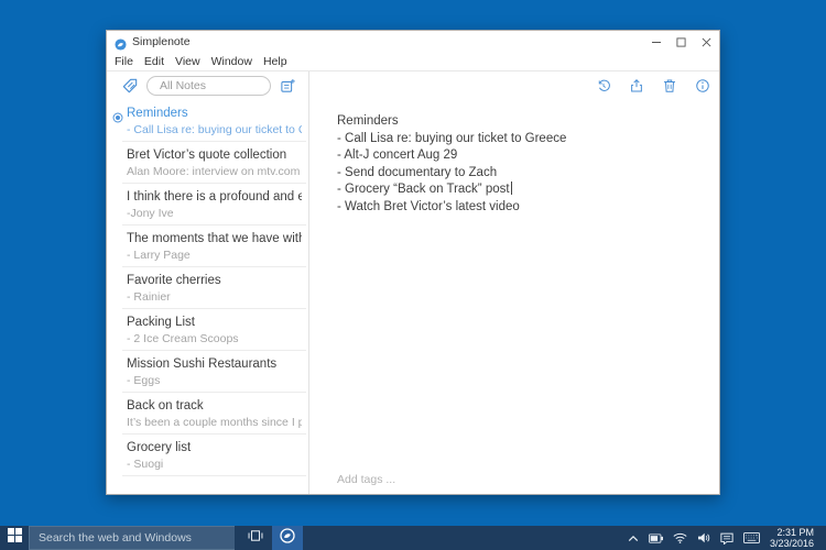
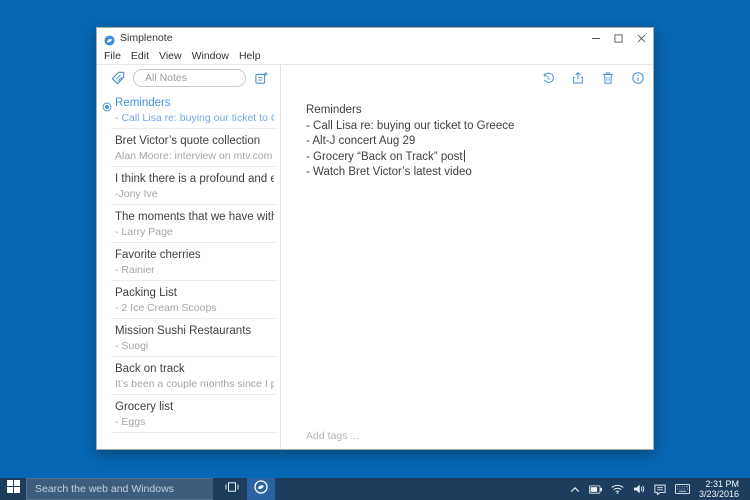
  Simplenote
  File
  Edit
  View
  Window
  Help
  All Notes
  Reminders
  - Call Lisa re: buying our ticket to
  Bret Victor’s quote collection
  Alan Moore: interview on mtv.com
  I think there is a profound and e
  -Jony Ive
  - Larry Page
  Favorite cherries
  - Rainier
  Packing List
  - 2 Ice Cream Scoops
  Mission Sushi Restaurants
- - Eggs
+ - Suogi
  Back on track
  It’s been a couple months since I p
  Grocery list
- - Suogi
+ - Eggs
  Reminders
  - Call Lisa re: buying our ticket to Greece
  - Alt-J concert Aug 29
- - Send documentary to Zach
  - Grocery “Back on Track” post
  - Watch Bret Victor’s latest video
  Add tags ...
  Search the web and Windows
  2:31 PM
  3/23/2016
